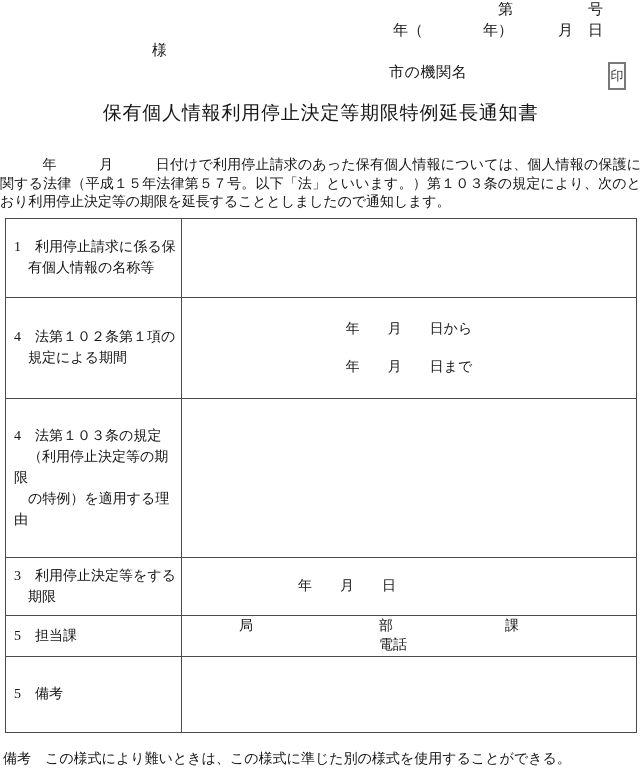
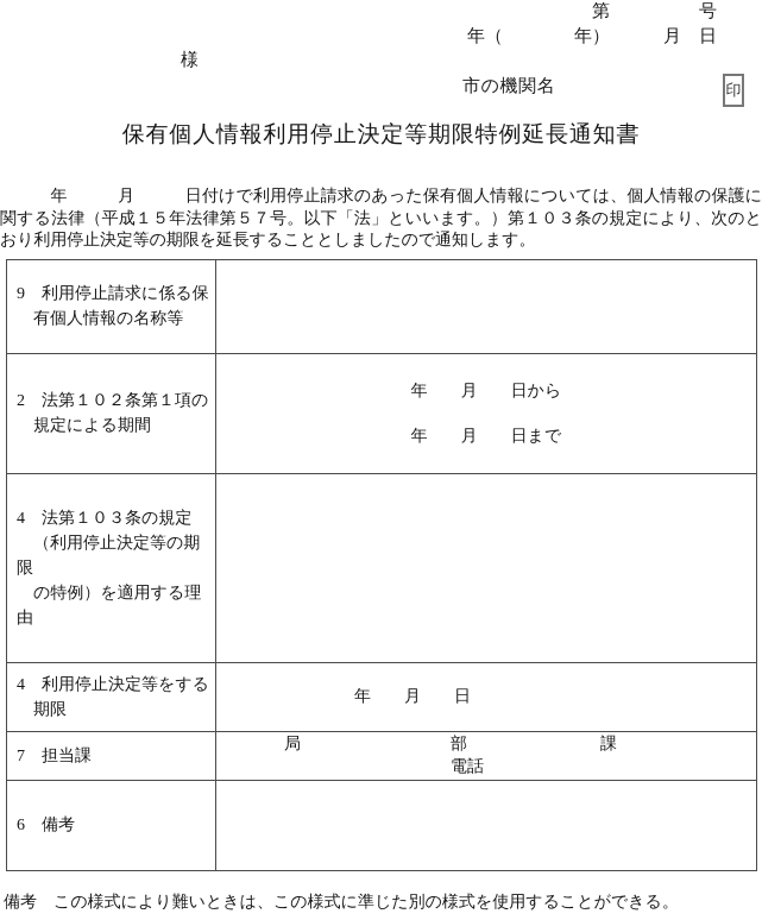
  第 号
  年（ 年） 月 日
  様
  市の機関名
  印
  保有個人情報利用停止決定等期限特例延長通知書
  年 月 日付けで利用停止請求のあった保有個人情報については、個人情報の保護に関する法律（平成１５年法律第５７号。以下「法」といいます。）第１０３条の規定により、次のとおり利用停止決定等の期限を延長することとしましたので通知します。
- 1 利用停止請求に係る保 有個人情報の名称等
+ 9 利用停止請求に係る保 有個人情報の名称等
- 4 法第１０２条第１項の 規定による期間	年 月 日から 年 月 日まで
+ 2 法第１０２条第１項の 規定による期間	年 月 日から 年 月 日まで
  4 法第１０３条の規定 （利用停止決定等の期限 の特例）を適用する理由
- 3 利用停止決定等をする 期限	年 月 日
+ 4 利用停止決定等をする 期限	年 月 日
- 5 担当課	局 部 課 電話
+ 7 担当課	局 部 課 電話
- 5 備考
+ 6 備考
  備考 この様式により難いときは、この様式に準じた別の様式を使用することができる。
